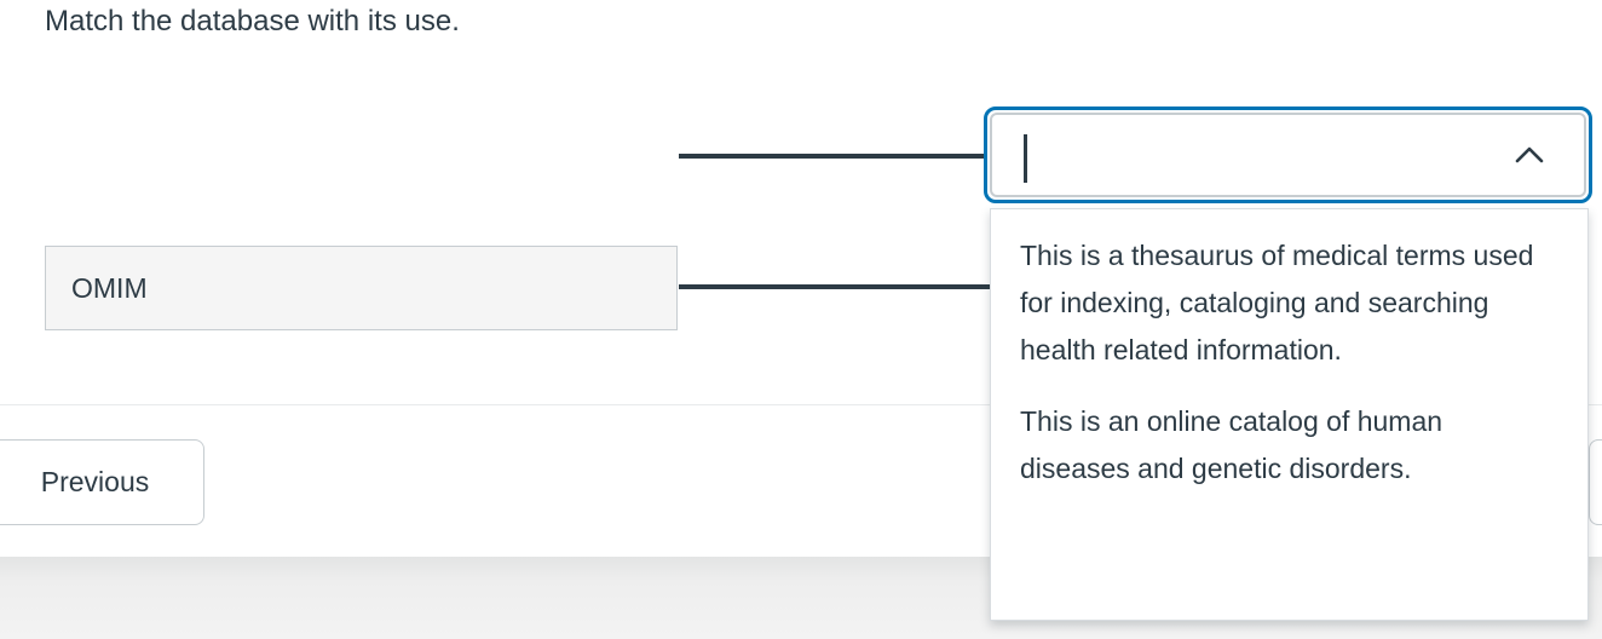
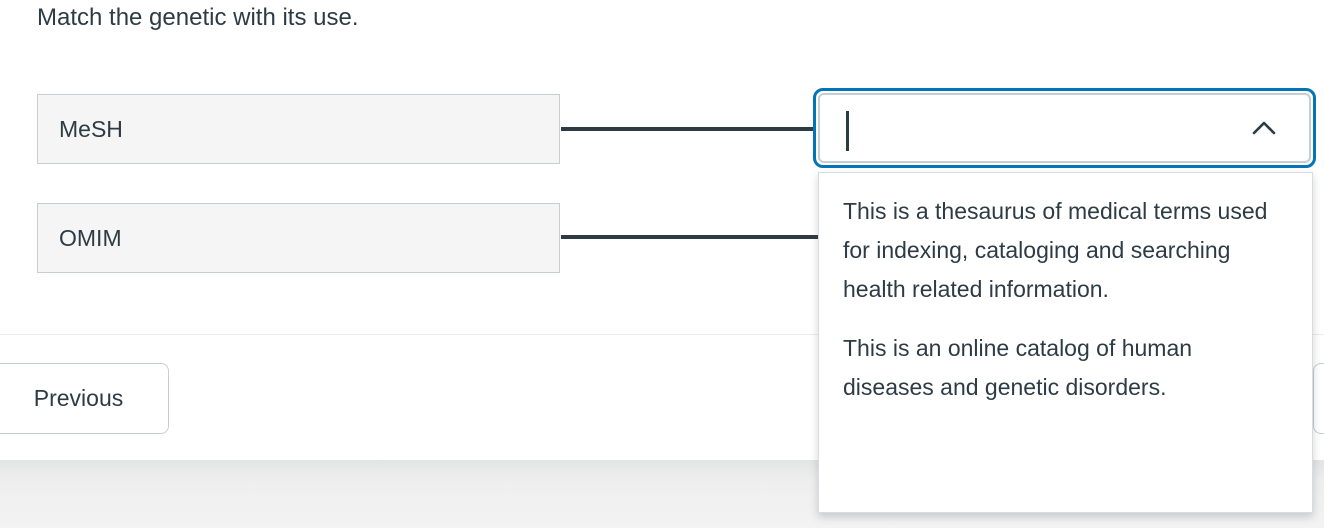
- Match the database with its use.
+ Match the genetic with its use.
+ MeSH
  OMIM
  This is a thesaurus of medical terms used for indexing, cataloging and searching health related information.
  This is an online catalog of human diseases and genetic disorders.
  Previous
